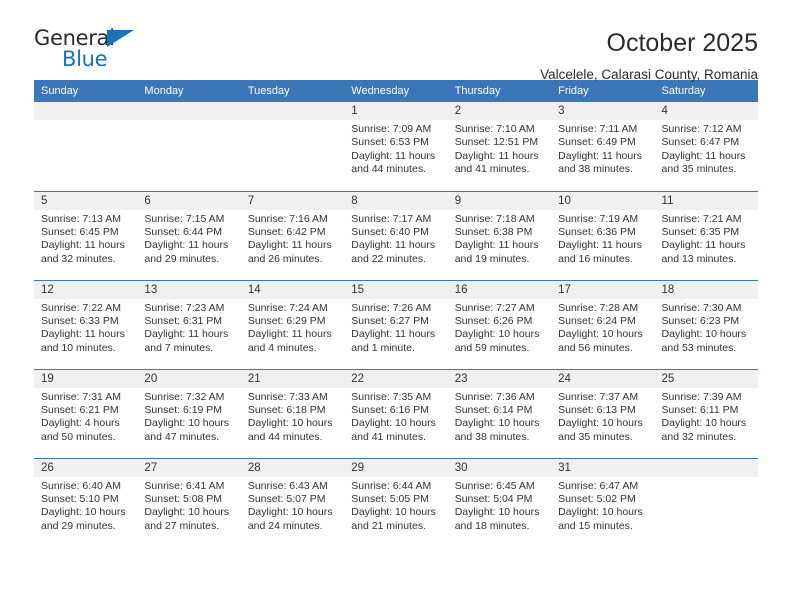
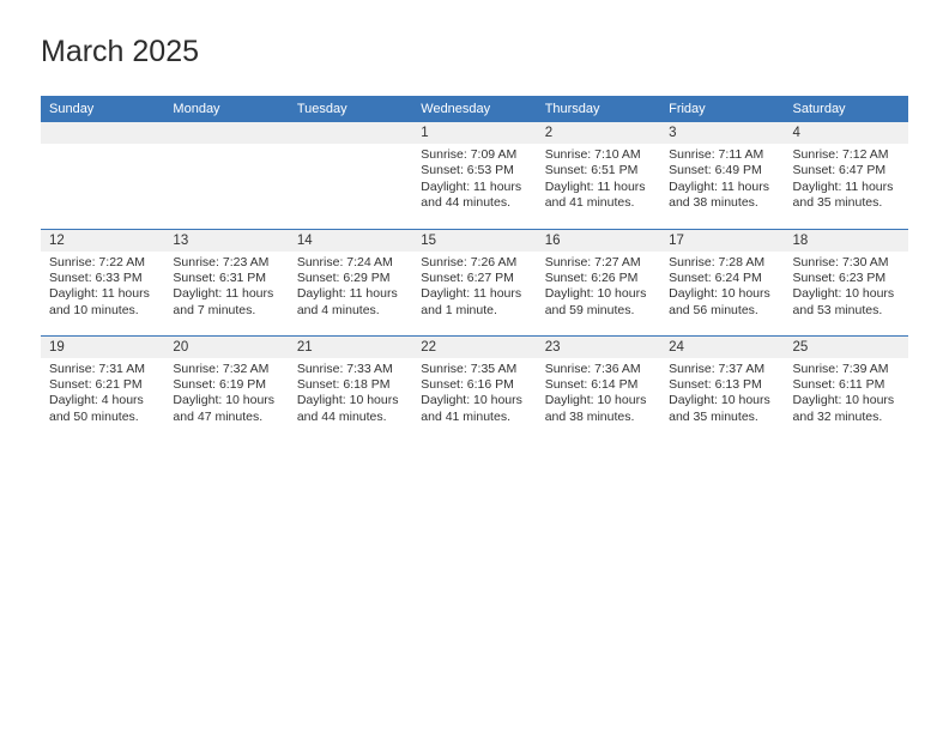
- General
- Blue
- October 2025
+ March 2025
- Valcelele, Calarasi County, Romania
  Sunday	Monday	Tuesday	Wednesday	Thursday	Friday	Saturday
- 			1Sunrise: 7:09 AMSunset: 6:53 PMDaylight: 11 hours and 44 minutes.	2Sunrise: 7:10 AMSunset: 12:51 PMDaylight: 11 hours and 41 minutes.	3Sunrise: 7:11 AMSunset: 6:49 PMDaylight: 11 hours and 38 minutes.	4Sunrise: 7:12 AMSunset: 6:47 PMDaylight: 11 hours and 35 minutes.
+ 			1Sunrise: 7:09 AMSunset: 6:53 PMDaylight: 11 hours and 44 minutes.	2Sunrise: 7:10 AMSunset: 6:51 PMDaylight: 11 hours and 41 minutes.	3Sunrise: 7:11 AMSunset: 6:49 PMDaylight: 11 hours and 38 minutes.	4Sunrise: 7:12 AMSunset: 6:47 PMDaylight: 11 hours and 35 minutes.
- 5Sunrise: 7:13 AMSunset: 6:45 PMDaylight: 11 hours and 32 minutes.	6Sunrise: 7:15 AMSunset: 6:44 PMDaylight: 11 hours and 29 minutes.	7Sunrise: 7:16 AMSunset: 6:42 PMDaylight: 11 hours and 26 minutes.	8Sunrise: 7:17 AMSunset: 6:40 PMDaylight: 11 hours and 22 minutes.	9Sunrise: 7:18 AMSunset: 6:38 PMDaylight: 11 hours and 19 minutes.	10Sunrise: 7:19 AMSunset: 6:36 PMDaylight: 11 hours and 16 minutes.	11Sunrise: 7:21 AMSunset: 6:35 PMDaylight: 11 hours and 13 minutes.
  12Sunrise: 7:22 AMSunset: 6:33 PMDaylight: 11 hours and 10 minutes.	13Sunrise: 7:23 AMSunset: 6:31 PMDaylight: 11 hours and 7 minutes.	14Sunrise: 7:24 AMSunset: 6:29 PMDaylight: 11 hours and 4 minutes.	15Sunrise: 7:26 AMSunset: 6:27 PMDaylight: 11 hours and 1 minute.	16Sunrise: 7:27 AMSunset: 6:26 PMDaylight: 10 hours and 59 minutes.	17Sunrise: 7:28 AMSunset: 6:24 PMDaylight: 10 hours and 56 minutes.	18Sunrise: 7:30 AMSunset: 6:23 PMDaylight: 10 hours and 53 minutes.
  19Sunrise: 7:31 AMSunset: 6:21 PMDaylight: 4 hours and 50 minutes.	20Sunrise: 7:32 AMSunset: 6:19 PMDaylight: 10 hours and 47 minutes.	21Sunrise: 7:33 AMSunset: 6:18 PMDaylight: 10 hours and 44 minutes.	22Sunrise: 7:35 AMSunset: 6:16 PMDaylight: 10 hours and 41 minutes.	23Sunrise: 7:36 AMSunset: 6:14 PMDaylight: 10 hours and 38 minutes.	24Sunrise: 7:37 AMSunset: 6:13 PMDaylight: 10 hours and 35 minutes.	25Sunrise: 7:39 AMSunset: 6:11 PMDaylight: 10 hours and 32 minutes.
- 26Sunrise: 6:40 AMSunset: 5:10 PMDaylight: 10 hours and 29 minutes.	27Sunrise: 6:41 AMSunset: 5:08 PMDaylight: 10 hours and 27 minutes.	28Sunrise: 6:43 AMSunset: 5:07 PMDaylight: 10 hours and 24 minutes.	29Sunrise: 6:44 AMSunset: 5:05 PMDaylight: 10 hours and 21 minutes.	30Sunrise: 6:45 AMSunset: 5:04 PMDaylight: 10 hours and 18 minutes.	31Sunrise: 6:47 AMSunset: 5:02 PMDaylight: 10 hours and 15 minutes.
